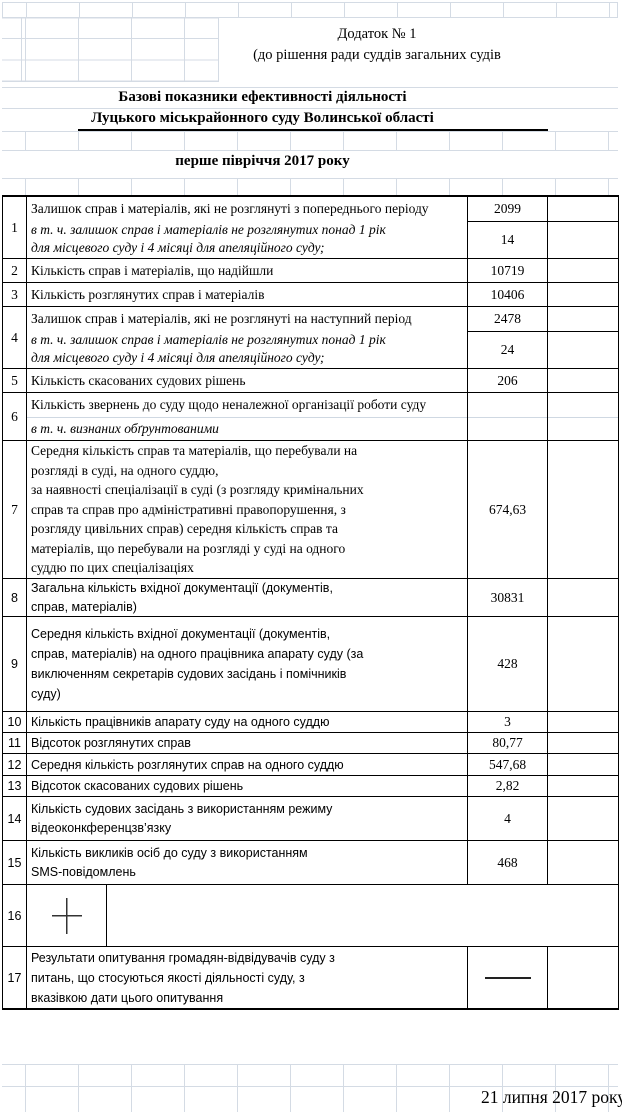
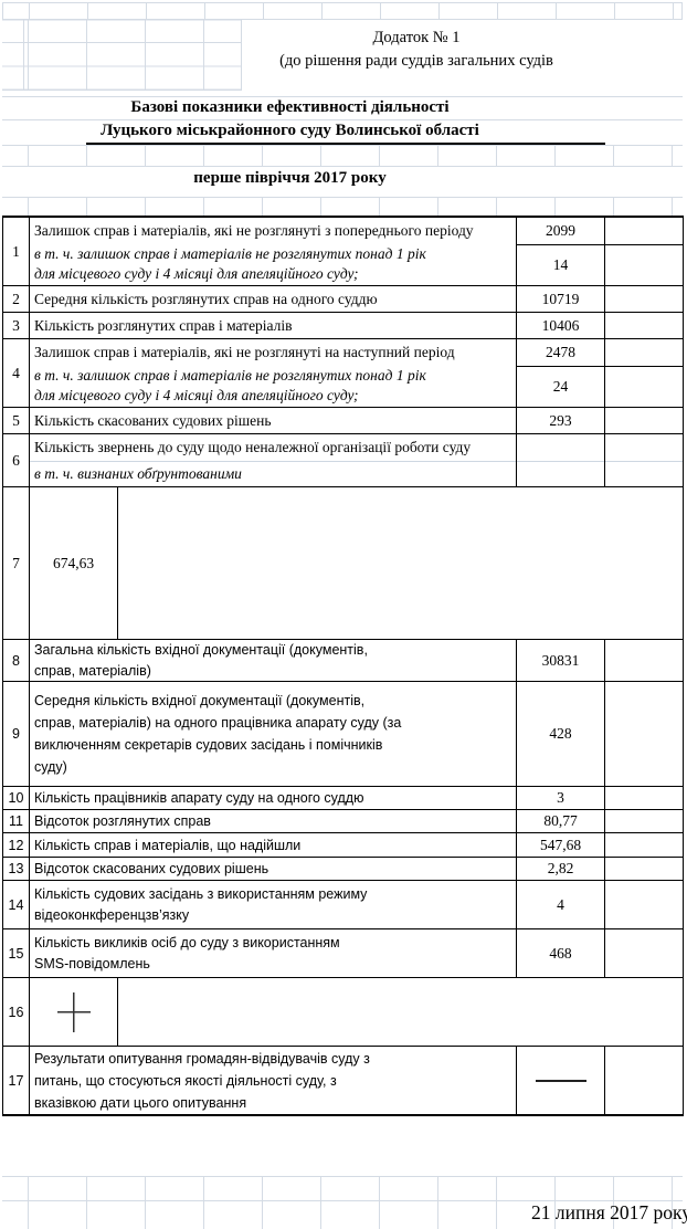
  Додаток № 1
  (до рішення ради суддів загальних судів
  Базові показники ефективності діяльності
  Луцького міськрайонного суду Волинської області
  перше півріччя 2017 року
  1
  Залишок справ і матеріалів, які не розглянуті з попереднього періоду
  в т. ч. залишок справ і матеріалів не розглянутих понад 1 рік
  для місцевого суду і 4 місяці для апеляційного суду;
  2099
  14
  2
- Кількість справ і матеріалів, що надійшли
+ Середня кількість розглянутих справ на одного суддю
  10719
  3
  Кількість розглянутих справ і матеріалів
  10406
  4
  Залишок справ і матеріалів, які не розглянуті на наступний період
  в т. ч. залишок справ і матеріалів не розглянутих понад 1 рік
  для місцевого суду і 4 місяці для апеляційного суду;
  2478
  24
  5
  Кількість скасованих судових рішень
- 206
+ 293
  6
  Кількість звернень до суду щодо неналежної організації роботи суду
  в т. ч. визнаних обґрунтованими
  7
- Середня кількість справ та матеріалів, що перебували на
- розгляді в суді, на одного суддю,
- за наявності спеціалізації в суді (з розгляду кримінальних
- справ та справ про адміністративні правопорушення, з
- розгляду цивільних справ) середня кількість справ та
- матеріалів, що перебували на розгляді у суді на одного
- суддю по цих спеціалізаціях
  674,63
  8
  Загальна кількість вхідної документації (документів,
  справ, матеріалів)
  30831
  9
  Середня кількість вхідної документації (документів,
  справ, матеріалів) на одного працівника апарату суду (за
  виключенням секретарів судових засідань і помічників
  суду)
  428
  10
  Кількість працівників апарату суду на одного суддю
  3
  11
  Відсоток розглянутих справ
  80,77
  12
- Середня кількість розглянутих справ на одного суддю
+ Кількість справ і матеріалів, що надійшли
  547,68
  13
  Відсоток скасованих судових рішень
  2,82
  14
  Кількість судових засідань з використанням режиму
  відеоконкференцзв’язку
  4
  15
  Кількість викликів осіб до суду з використанням
  SMS-повідомлень
  468
  16
  17
  Результати опитування громадян-відвідувачів суду з
  питань, що стосуються якості діяльності суду, з
  вказівкою дати цього опитування
  21 липня 2017 рок
